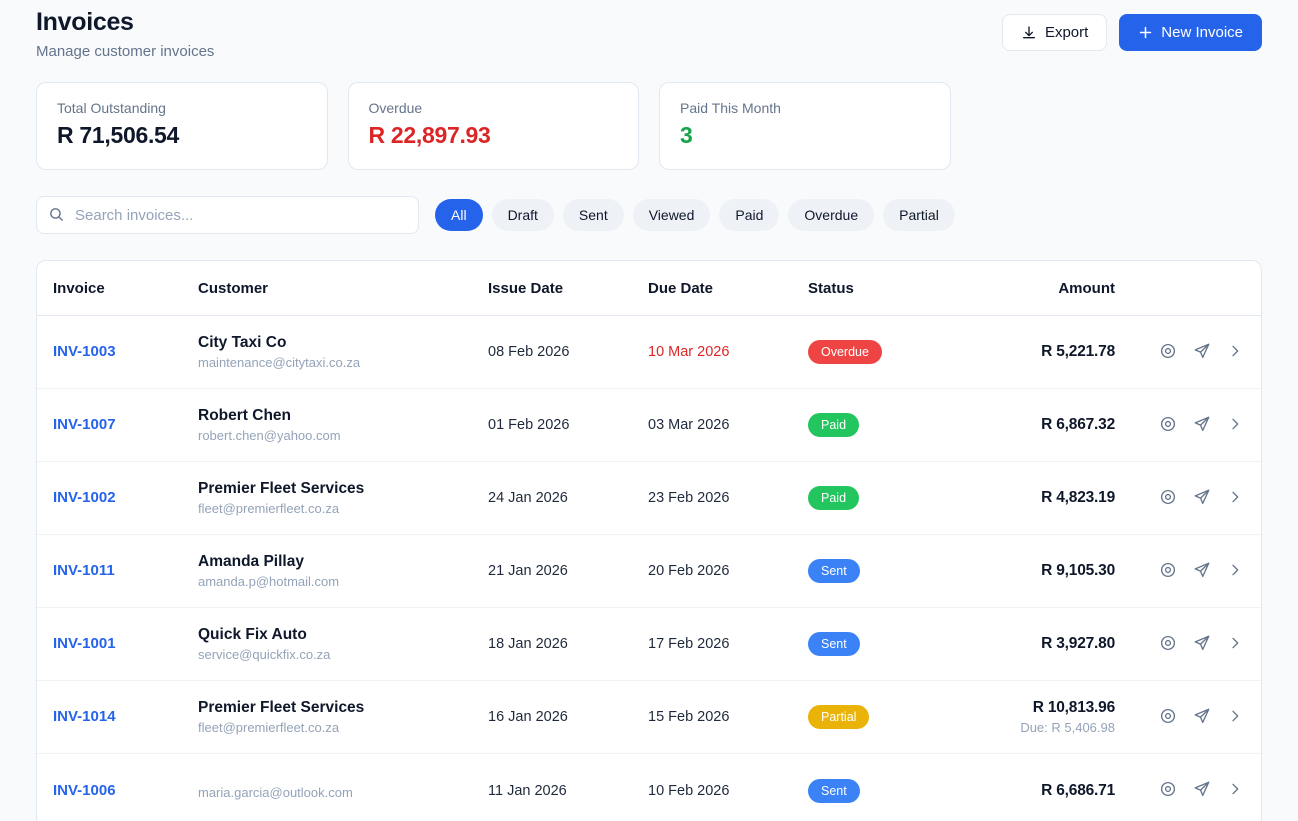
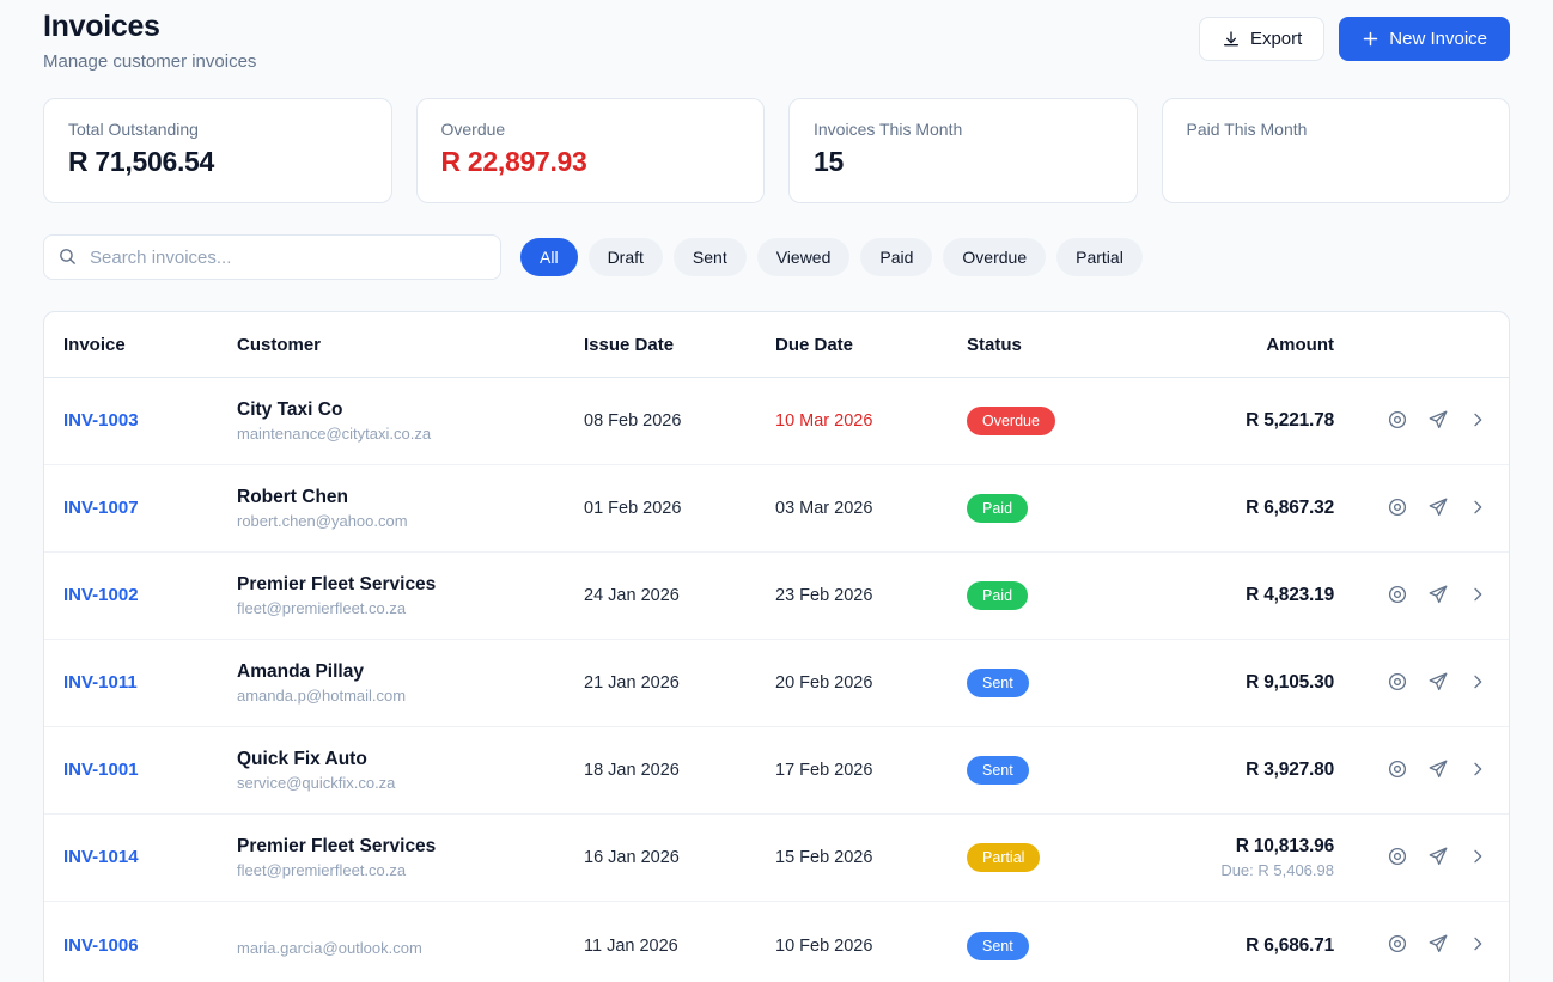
  Invoices
  Manage customer invoices
  Export
  New Invoice
  Total Outstanding
  R 71,506.54
  Overdue
  R 22,897.93
+ Invoices This Month
+ 15
  Paid This Month
- 3
  Search invoices...
  All
  Draft
  Sent
  Viewed
  Paid
  Overdue
  Partial
  Invoice
  Customer
  Issue Date
  Due Date
  Status
  Amount
  INV-1003
  City Taxi Co
  maintenance@citytaxi.co.za
  08 Feb 2026
  10 Mar 2026
  Overdue
  R 5,221.78
  INV-1007
  Robert Chen
  robert.chen@yahoo.com
  01 Feb 2026
  03 Mar 2026
  Paid
  R 6,867.32
  INV-1002
  Premier Fleet Services
  fleet@premierfleet.co.za
  24 Jan 2026
  23 Feb 2026
  Paid
  R 4,823.19
  INV-1011
  Amanda Pillay
  amanda.p@hotmail.com
  21 Jan 2026
  20 Feb 2026
  Sent
  R 9,105.30
  INV-1001
  Quick Fix Auto
  service@quickfix.co.za
  18 Jan 2026
  17 Feb 2026
  Sent
  R 3,927.80
  INV-1014
  Premier Fleet Services
  fleet@premierfleet.co.za
  16 Jan 2026
  15 Feb 2026
  Partial
  R 10,813.96
  Due: R 5,406.98
  INV-1006
  maria.garcia@outlook.com
  11 Jan 2026
  10 Feb 2026
  Sent
  R 6,686.71
